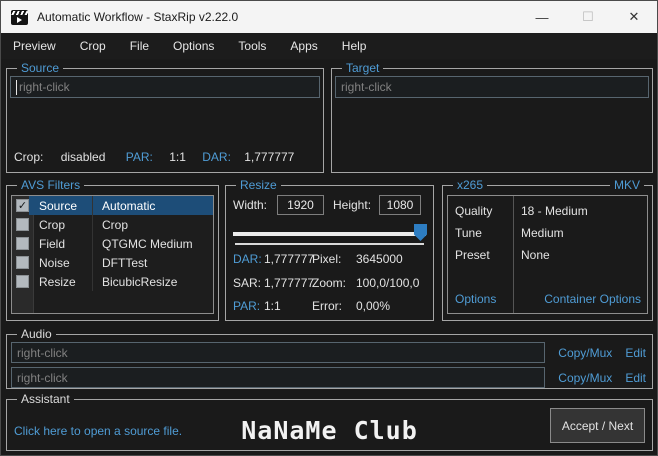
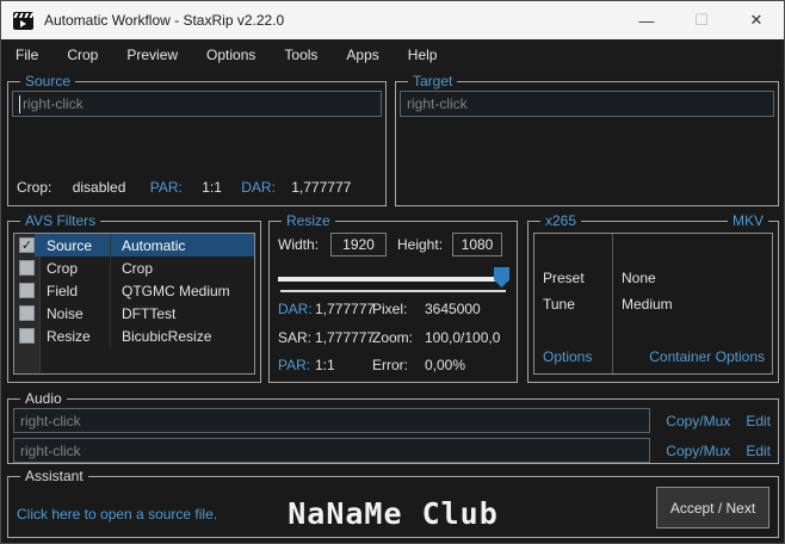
  Automatic Workflow - StaxRip v2.22.0
  —
  ☐
  ✕
- Preview
+ File
  Crop
- File
+ Preview
  Options
  Tools
  Apps
  Help
  Source
  right-click
  Crop: disabled PAR: 1:1 DAR: 1,777777
  Target
  right-click
  AVS Filters
  ✓
  Source
  Automatic
  Crop
  Crop
  Field
  QTGMC Medium
  Noise
  DFTTest
  Resize
  BicubicResize
  Resize
  Width:
  1920
  Height:
  1080
  DAR: 1,777777Pixel: 3645000
  SAR: 1,777777Zoom: 100,0/100,0
  PAR: 1:1 Error: 0,00%
  x265
  MKV
- Quality
- 18 - Medium
- Tune
+ Preset
- Medium
+ None
- Preset
+ Tune
- None
+ Medium
  Options
  Container Options
  Audio
  right-click
  Copy/Mux
  Edit
  right-click
  Copy/Mux
  Edit
  Assistant
  Click here to open a source file.
  NaNaMe Club
  Accept / Next
